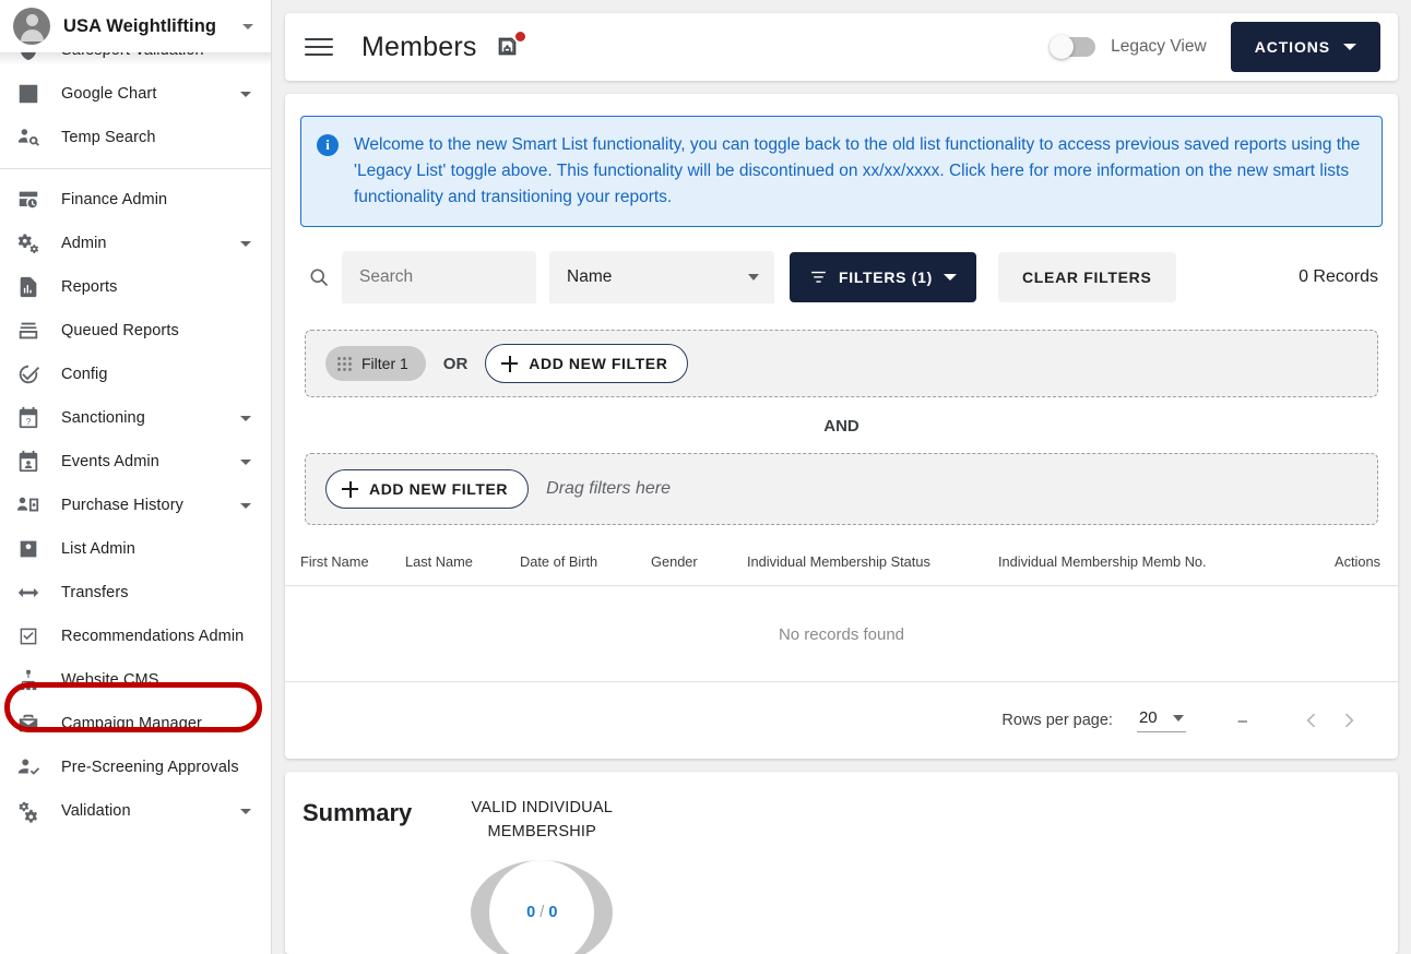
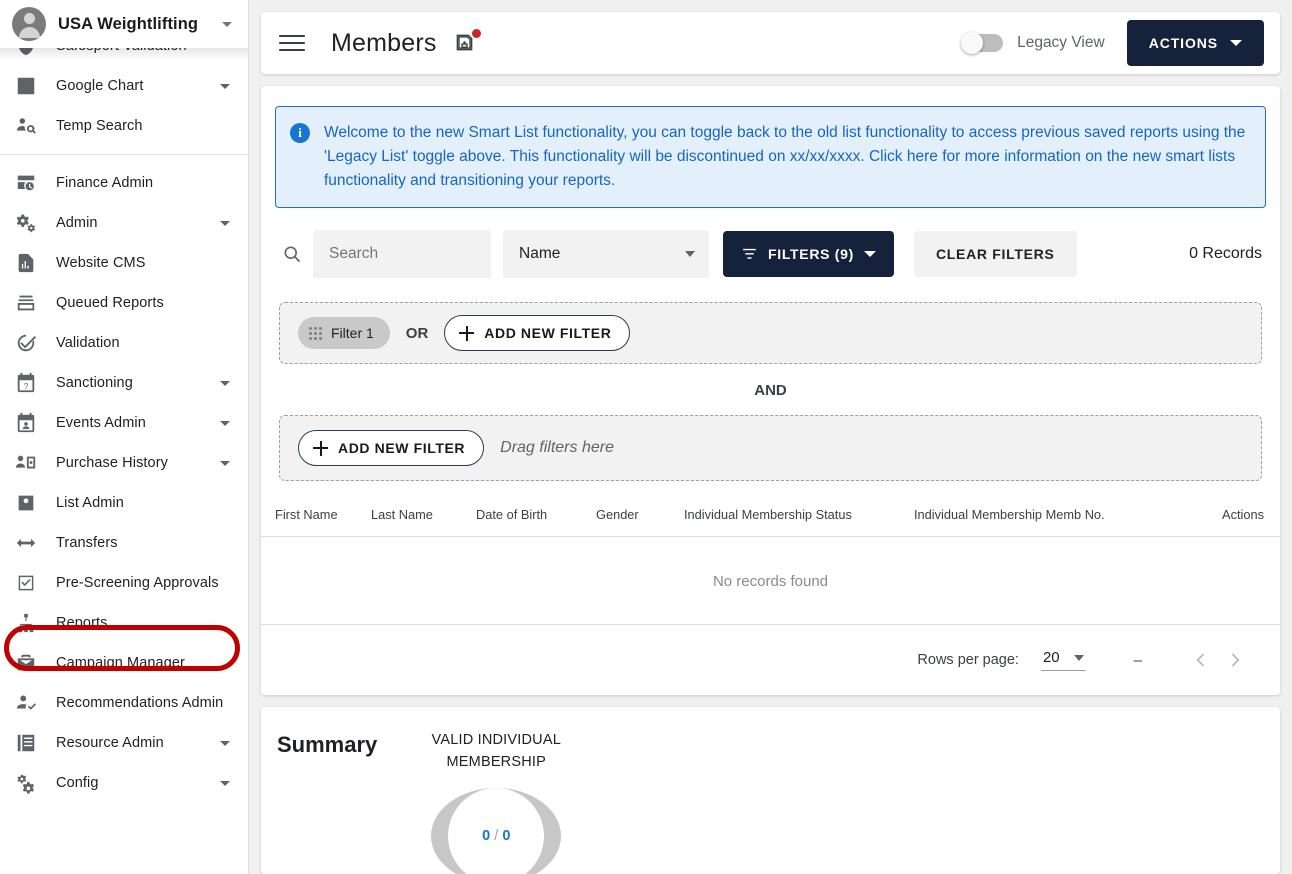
  USA Weightlifting
  Google Chart
  Temp Search
  Finance Admin
  Admin
- Reports
+ Website CMS
  Queued Reports
- Config
+ Validation
  ?
  Sanctioning
  Events Admin
  Purchase History
  List Admin
  Transfers
- Recommendations Admin
+ Pre-Screening Approvals
- Website CMS
+ Reports
  Campaign Manager
- Pre-Screening Approvals
+ Recommendations Admin
+ Resource Admin
- Validation
+ Config
  Members
  Legacy View
  ACTIONS
  i
  Welcome to the new Smart List functionality, you can toggle back to the old list functionality to access previous saved reports using the 'Legacy List' toggle above. This functionality will be discontinued on xx/xx/xxxx. Click here for more information on the new smart lists functionality and transitioning your reports.
  Search
  Name
- FILTERS (1)
+ FILTERS (9)
  CLEAR FILTERS
  0 Records
  Filter 1
  OR
  ADD NEW FILTER
  AND
  ADD NEW FILTER
  Drag filters here
  First Name	Last Name	Date of Birth	Gender	Individual Membership Status	Individual Membership Memb No.	Actions
  No records found
  Rows per page:
  20
  –
  Summary
  VALID INDIVIDUAL
  MEMBERSHIP
  0 / 0
